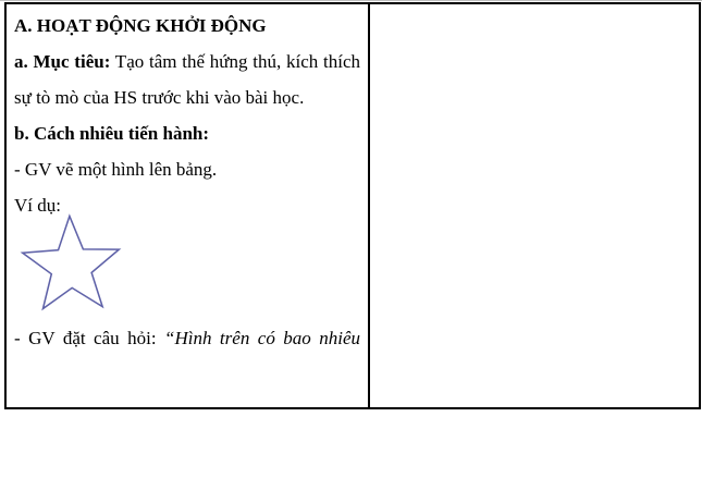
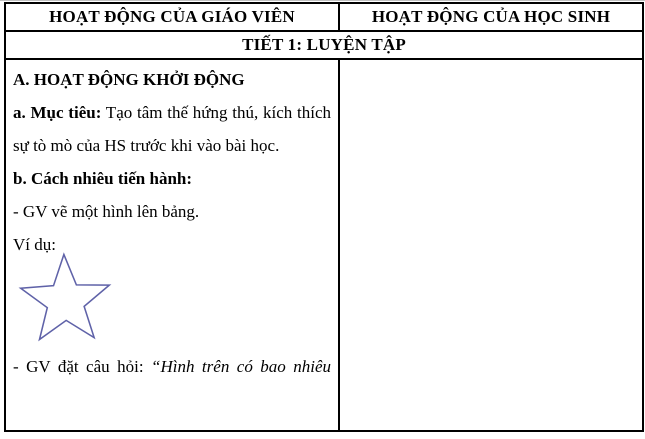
+ HOẠT ĐỘNG CỦA GIÁO VIÊN	HOẠT ĐỘNG CỦA HỌC SINH
+ TIẾT 1: LUYỆN TẬP
  A. HOẠT ĐỘNG KHỞI ĐỘNG a. Mục tiêu: Tạo tâm thế hứng thú, kích thích sự tò mò của HS trước khi vào bài học. b. Cách nhiêu tiến hành: - GV vẽ một hình lên bảng. Ví dụ: - GV đặt câu hỏi: “Hình trên có bao nhiêu
